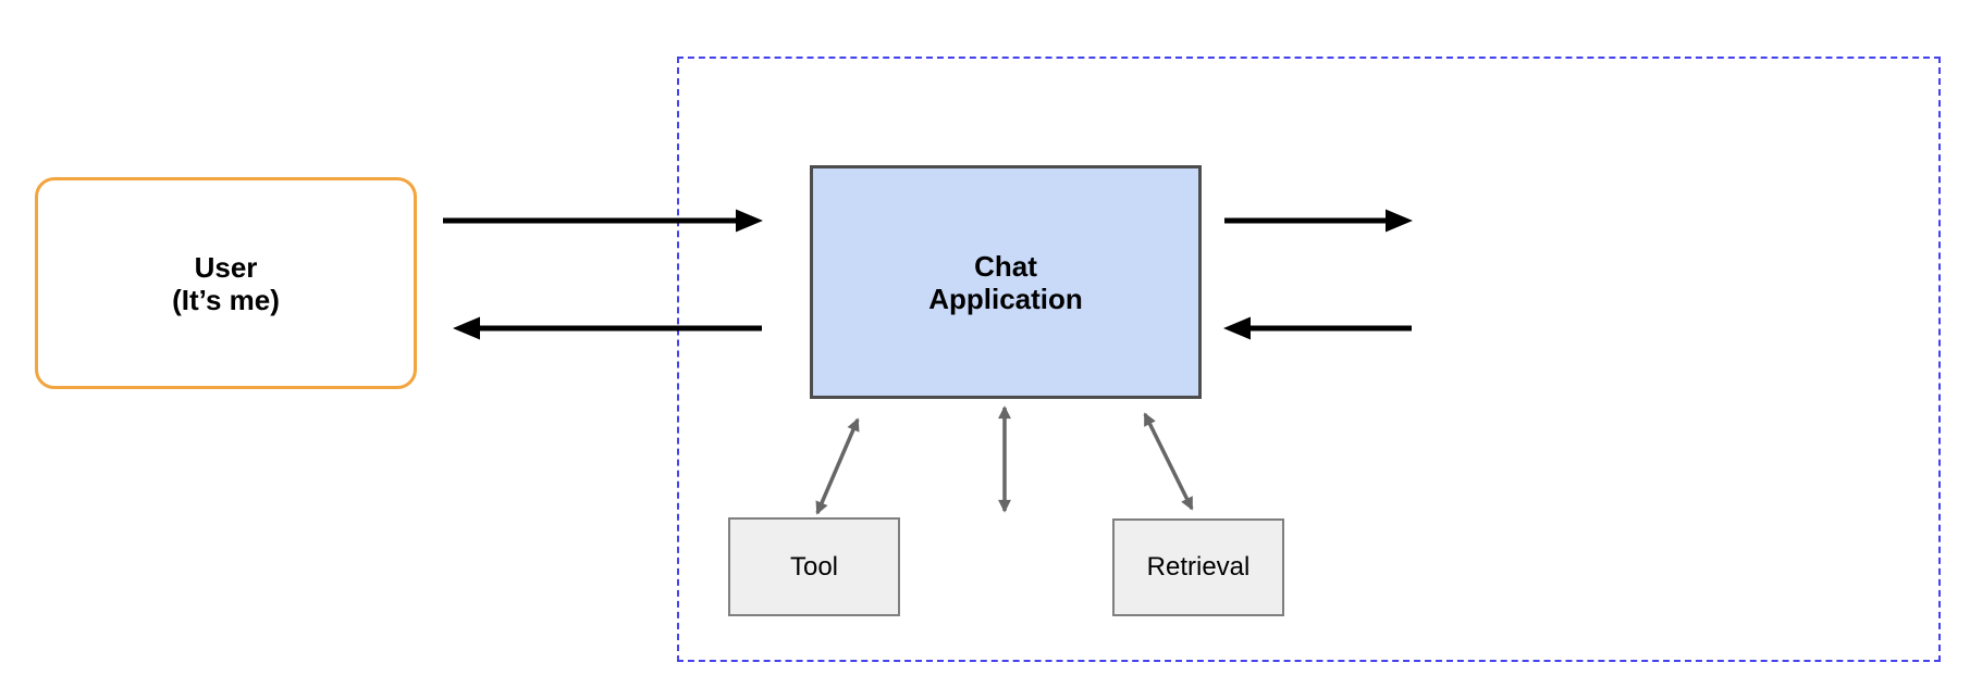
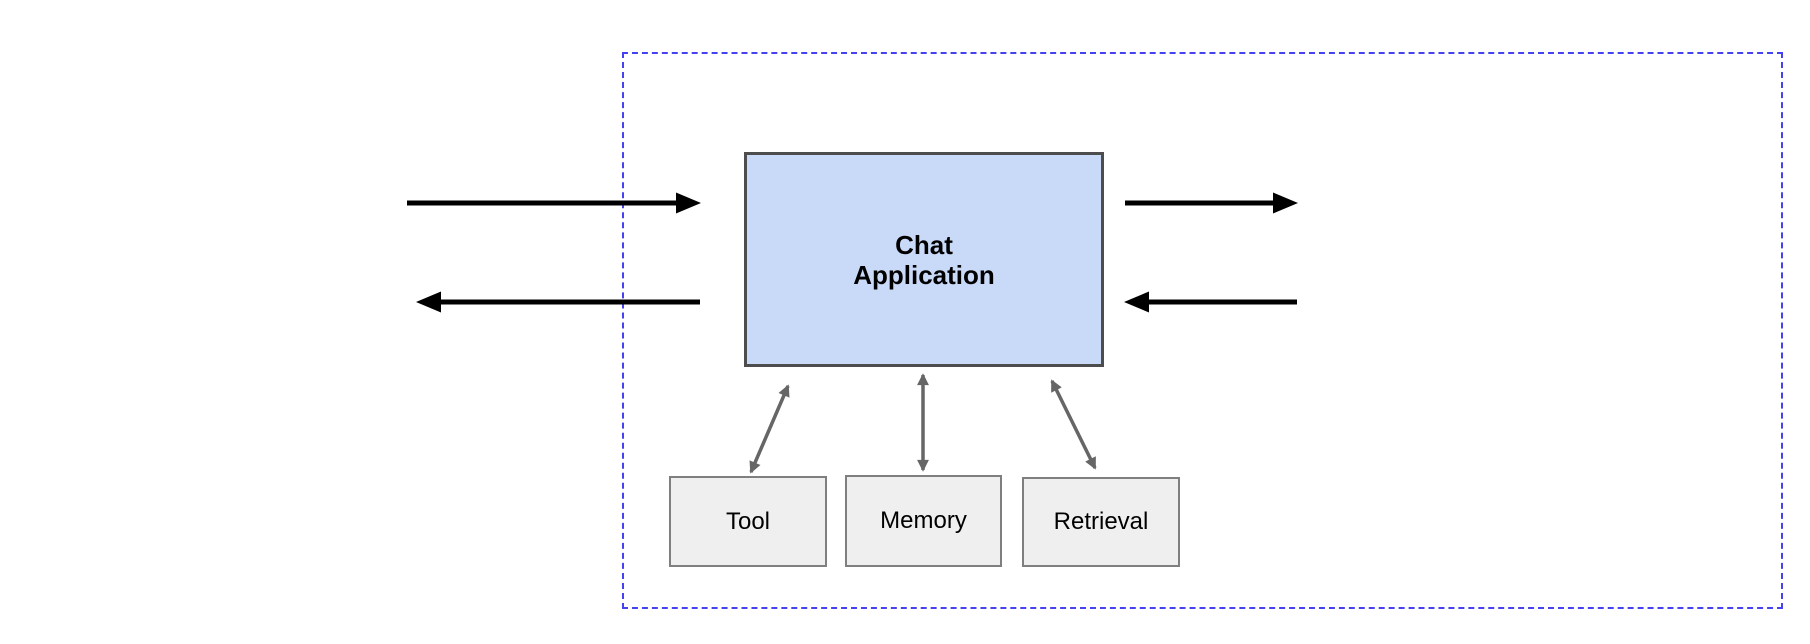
- User
- (It’s me)
  Chat
  Application
  Tool
+ Memory
  Retrieval
